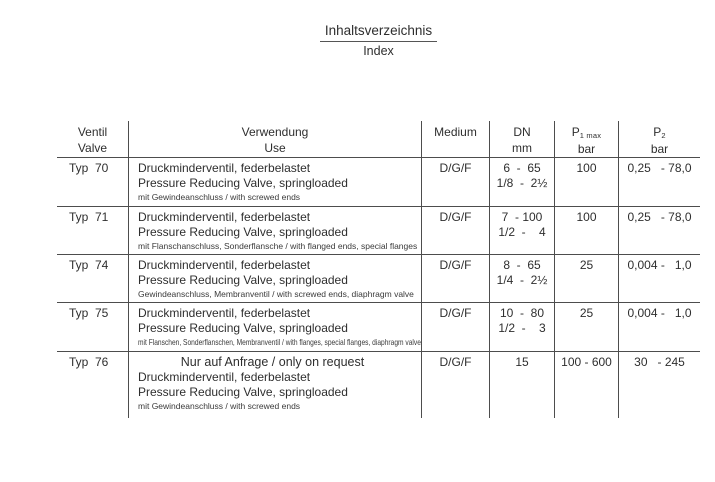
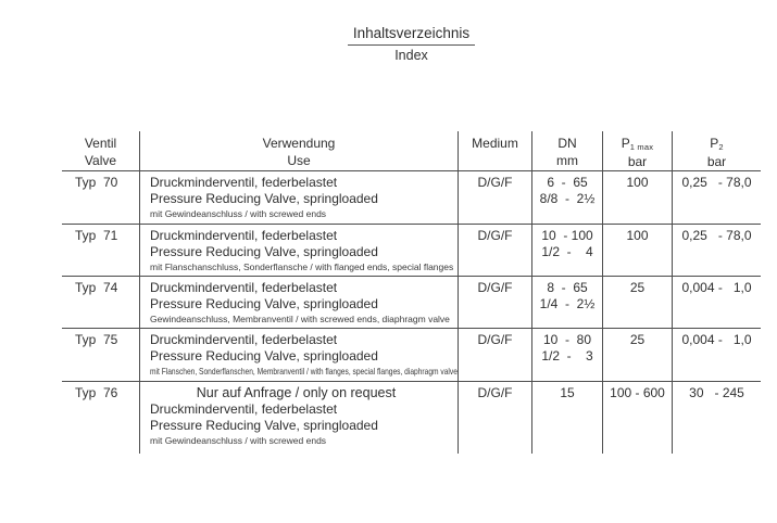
  Inhaltsverzeichnis
  Index
  Ventil
  Valve
  Verwendung
  Use
  Medium
  DN
  mm
  P1 max
  bar
  P2
  bar
  Typ 70
  Druckminderventil, federbelastet
  Pressure Reducing Valve, springloaded
  mit Gewindeanschluss / with screwed ends
  D/G/F
  6 - 65
- 1/8 - 2½
+ 8/8 - 2½
  100
  0,25 - 78,0
  Typ 71
  Druckminderventil, federbelastet
  Pressure Reducing Valve, springloaded
  mit Flanschanschluss, Sonderflansche / with flanged ends, special flanges
  D/G/F
- 7 - 100
+ 10 - 100
  1/2 - 4
  100
  0,25 - 78,0
  Typ 74
  Druckminderventil, federbelastet
  Pressure Reducing Valve, springloaded
  Gewindeanschluss, Membranventil / with screwed ends, diaphragm valve
  D/G/F
  8 - 65
  1/4 - 2½
  25
  0,004 - 1,0
  Typ 75
  Druckminderventil, federbelastet
  Pressure Reducing Valve, springloaded
  mit Flanschen, Sonderflanschen, Membranventil / with flanges, special flanges, diaphragm valve
  D/G/F
  10 - 80
  1/2 - 3
  25
  0,004 - 1,0
  Typ 76
  Nur auf Anfrage / only on request
  Druckminderventil, federbelastet
  Pressure Reducing Valve, springloaded
  mit Gewindeanschluss / with screwed ends
  D/G/F
  15
  100 - 600
  30 - 245
